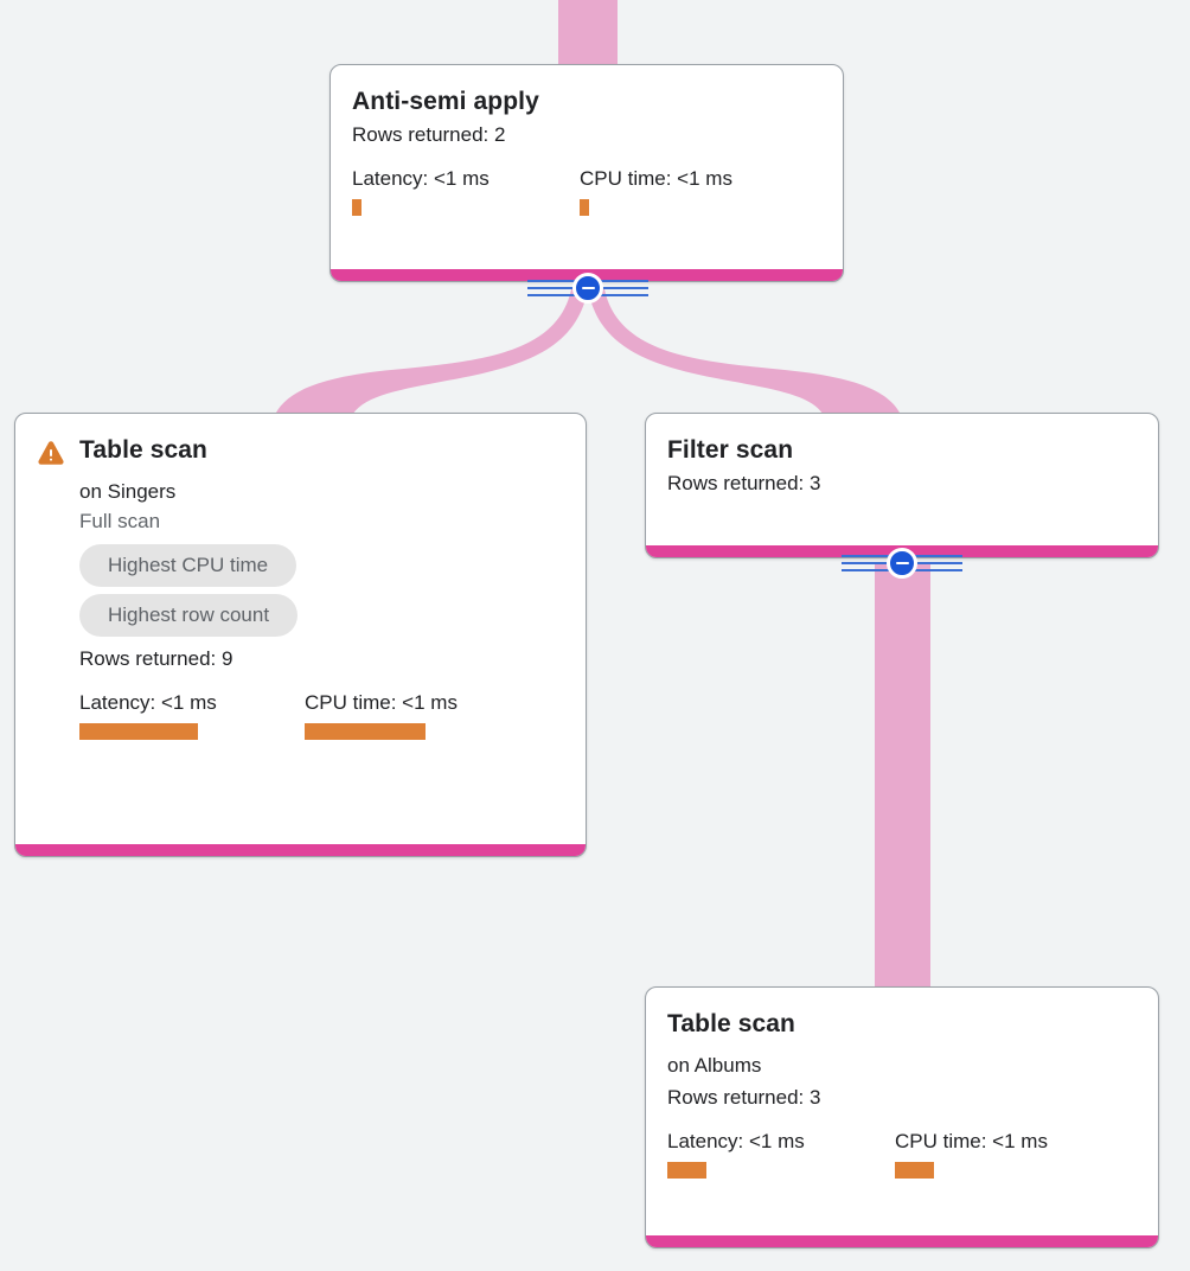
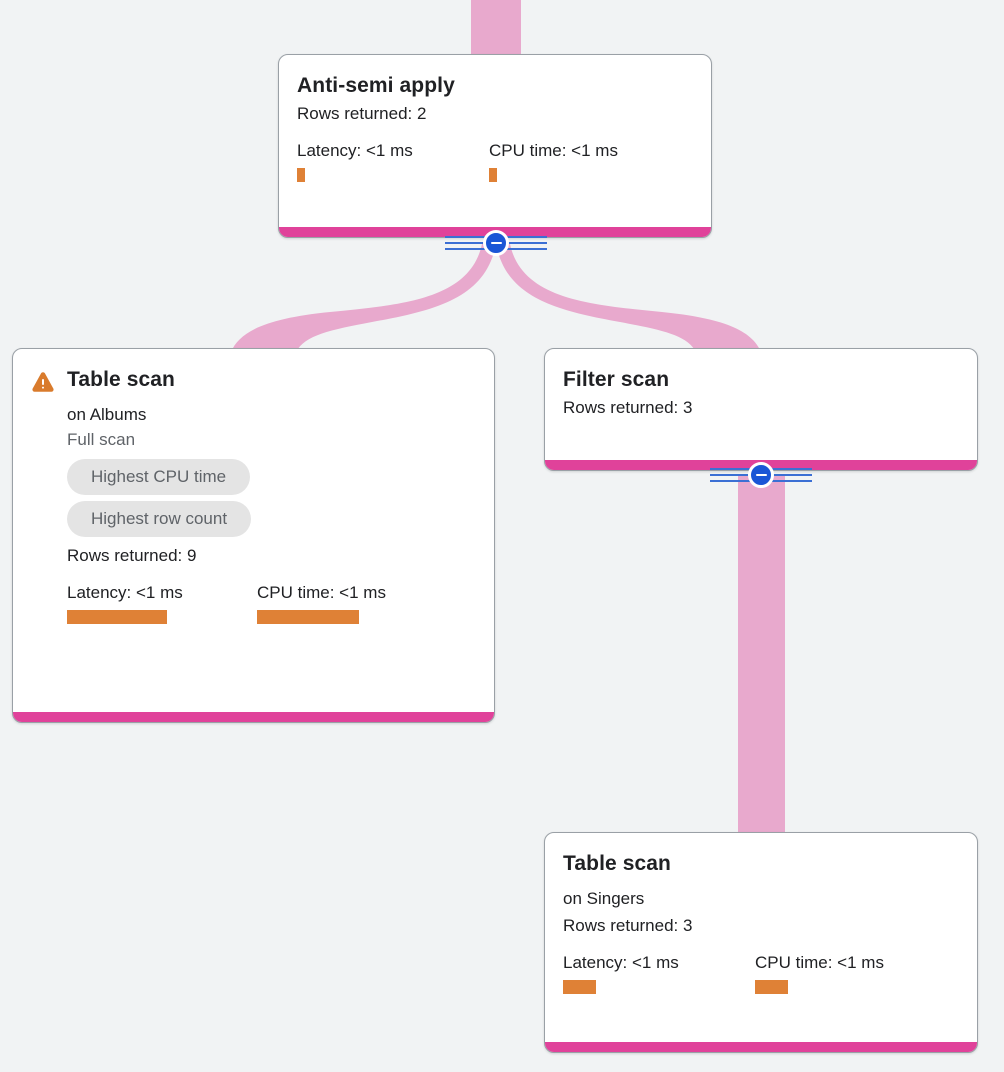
  Anti-semi apply
  Rows returned: 2
  Latency: <1 ms
  CPU time: <1 ms
  Table scan
- on Singers
+ on Albums
  Full scan
  Highest CPU time
  Highest row count
  Rows returned: 9
  Latency: <1 ms
  CPU time: <1 ms
  Filter scan
  Rows returned: 3
  Table scan
- on Albums
+ on Singers
  Rows returned: 3
  Latency: <1 ms
  CPU time: <1 ms
